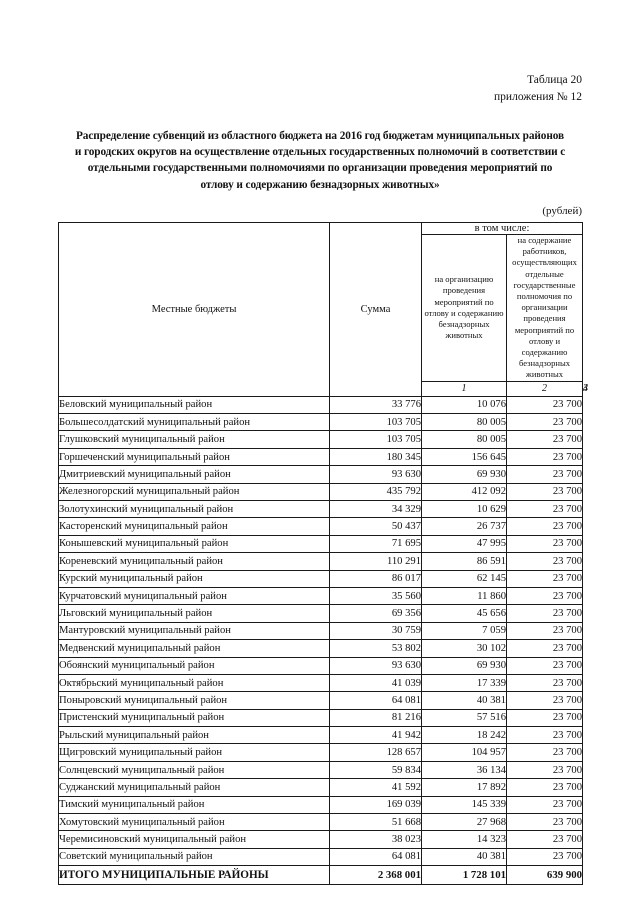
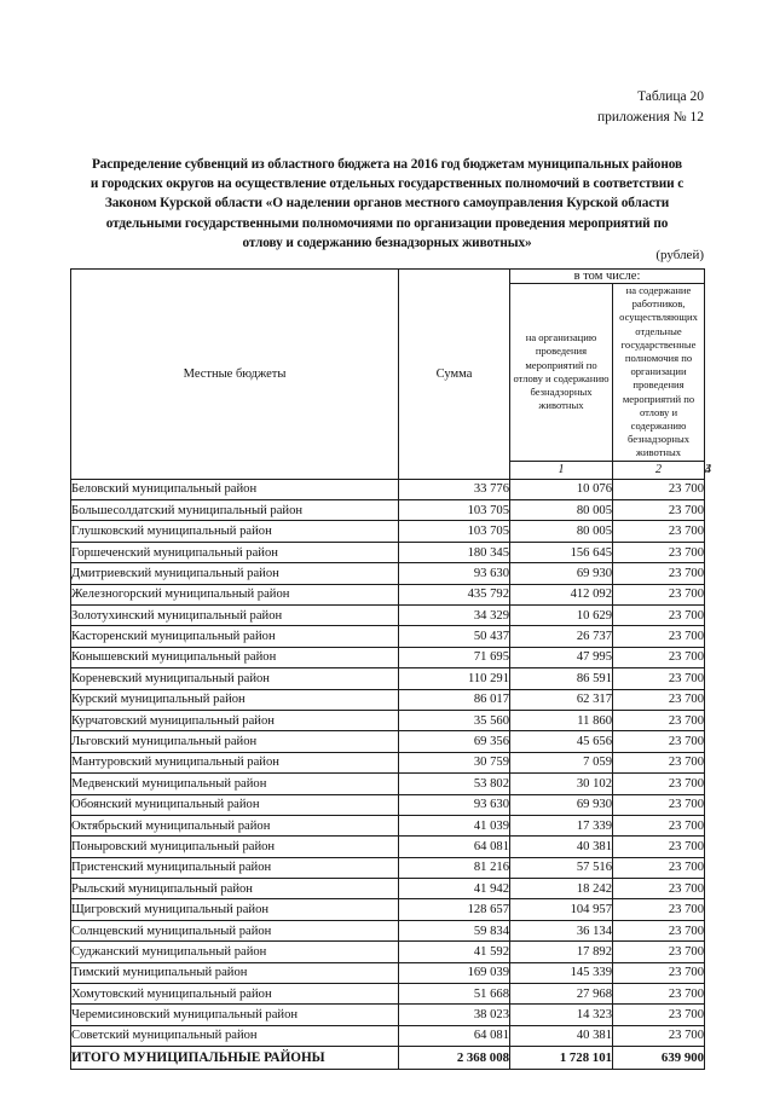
  Таблица 20
  приложения № 12
  Распределение субвенций из областного бюджета на 2016 год бюджетам муниципальных районов
  и городских округов на осуществление отдельных государственных полномочий в соответствии с
+ Законом Курской области «О наделении органов местного самоуправления Курской области
  отдельными государственными полномочиями по организации проведения мероприятий по
  отлову и содержанию безнадзорных животных»
  (рублей)
  Местные бюджеты	Сумма	в том числе:
  на организацию проведения мероприятий по отлову и содержанию безнадзорных животных	на содержание работников, осуществляющих отдельные государственные полномочия по организации проведения мероприятий по отлову и содержанию безнадзорных животных
  1	2		4
  Беловский муниципальный район	33 776	10 076	23 700
  Большесолдатский муниципальный район	103 705	80 005	23 700
  Глушковский муниципальный район	103 705	80 005	23 700
  Горшеченский муниципальный район	180 345	156 645	23 700
  Дмитриевский муниципальный район	93 630	69 930	23 700
  Железногорский муниципальный район	435 792	412 092	23 700
  Золотухинский муниципальный район	34 329	10 629	23 700
  Касторенский муниципальный район	50 437	26 737	23 700
  Конышевский муниципальный район	71 695	47 995	23 700
  Кореневский муниципальный район	110 291	86 591	23 700
- Курский муниципальный район	86 017	62 145	23 700
+ Курский муниципальный район	86 017	62 317	23 700
  Курчатовский муниципальный район	35 560	11 860	23 700
  Льговский муниципальный район	69 356	45 656	23 700
  Мантуровский муниципальный район	30 759	7 059	23 700
  Медвенский муниципальный район	53 802	30 102	23 700
  Обоянский муниципальный район	93 630	69 930	23 700
  Октябрьский муниципальный район	41 039	17 339	23 700
  Поныровский муниципальный район	64 081	40 381	23 700
  Пристенский муниципальный район	81 216	57 516	23 700
  Рыльский муниципальный район	41 942	18 242	23 700
  Щигровский муниципальный район	128 657	104 957	23 700
  Солнцевский муниципальный район	59 834	36 134	23 700
  Суджанский муниципальный район	41 592	17 892	23 700
  Тимский муниципальный район	169 039	145 339	23 700
  Хомутовский муниципальный район	51 668	27 968	23 700
  Черемисиновский муниципальный район	38 023	14 323	23 700
  Советский муниципальный район	64 081	40 381	23 700
- ИТОГО МУНИЦИПАЛЬНЫЕ РАЙОНЫ	2 368 001	1 728 101	639 900
+ ИТОГО МУНИЦИПАЛЬНЫЕ РАЙОНЫ	2 368 008	1 728 101	639 900
